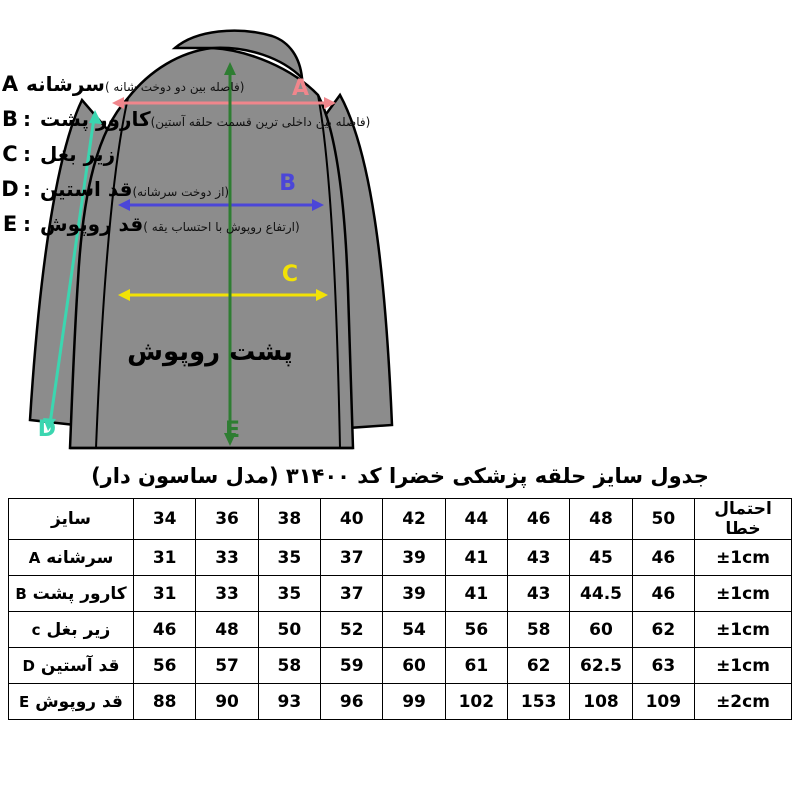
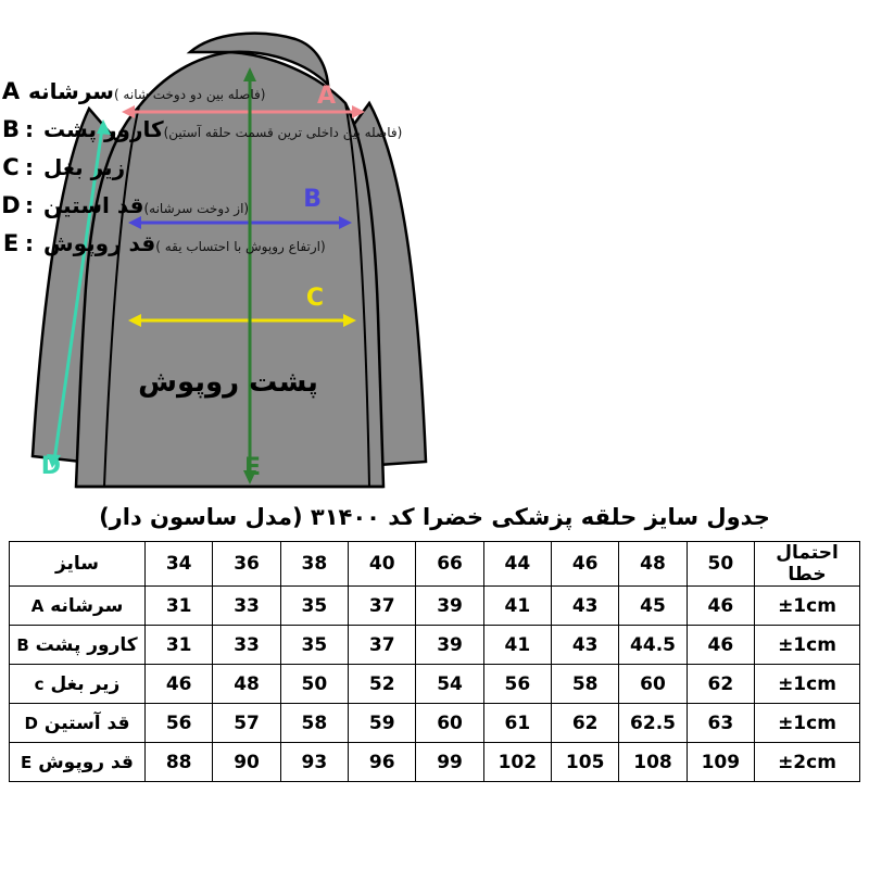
  A
  B
  C
  D
  E
  پشت روپوش
  A
  سرشانه
  (فاصله بین دو دوخت شانه )
  B
  :
  کارور پشت
  (فاصله بین داخلی ترین قسمت حلقه آستین)
  C
  :
  زیر بغل
  D
  :
  قد استین
  (از دوخت سرشانه)
  E
  :
  قد روپوش
  (ارتفاع روپوش با احتساب یقه )
  جدول سایز حلقه پزشکی خضرا کد ۳۱۴۰۰ (مدل ساسون دار)
- احتمال خطا	50	48	46	44	42	40	38	36	34	سایز
+ احتمال خطا	50	48	46	44	66	40	38	36	34	سایز
  ±1cm	46	45	43	41	39	37	35	33	31	سرشانه A
  ±1cm	46	44.5	43	41	39	37	35	33	31	کارور پشت B
  ±1cm	62	60	58	56	54	52	50	48	46	زیر بغل c
  ±1cm	63	62.5	62	61	60	59	58	57	56	قد آستین D
- ±2cm	109	108	153	102	99	96	93	90	88	قد روپوش E
+ ±2cm	109	108	105	102	99	96	93	90	88	قد روپوش E
